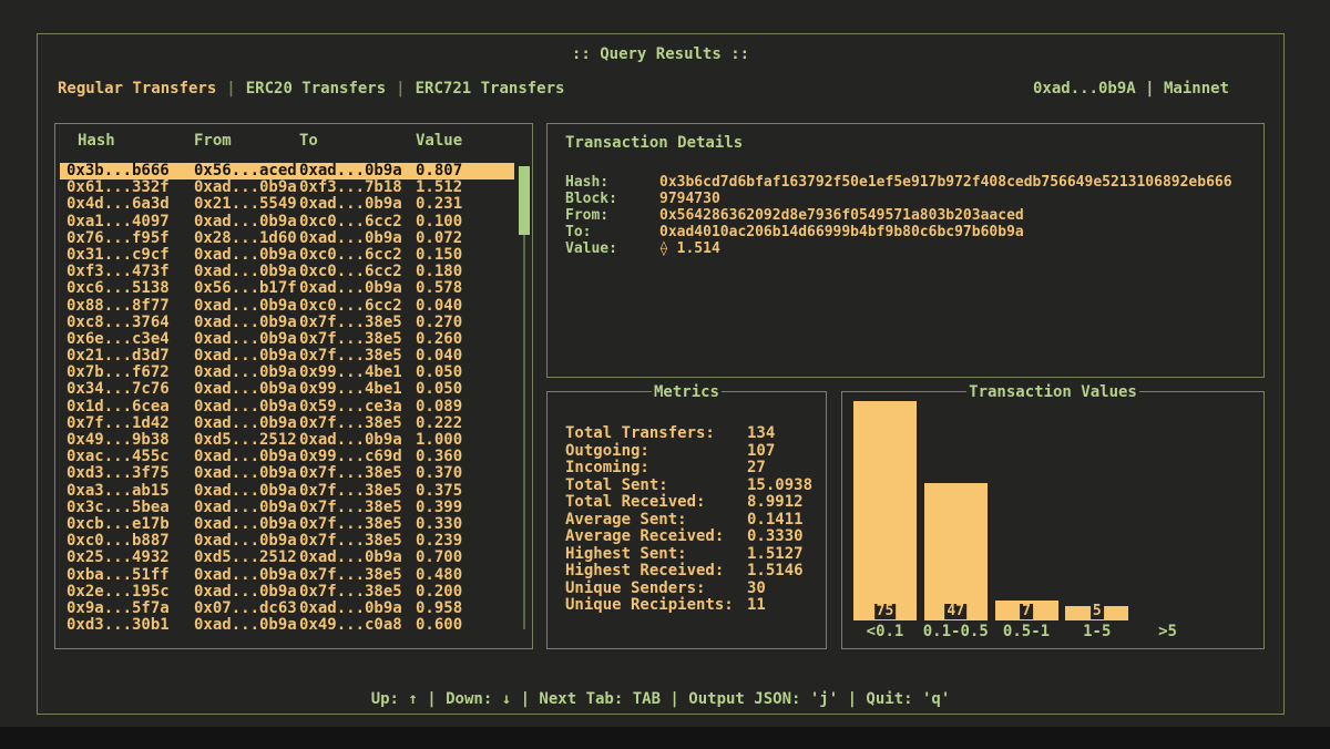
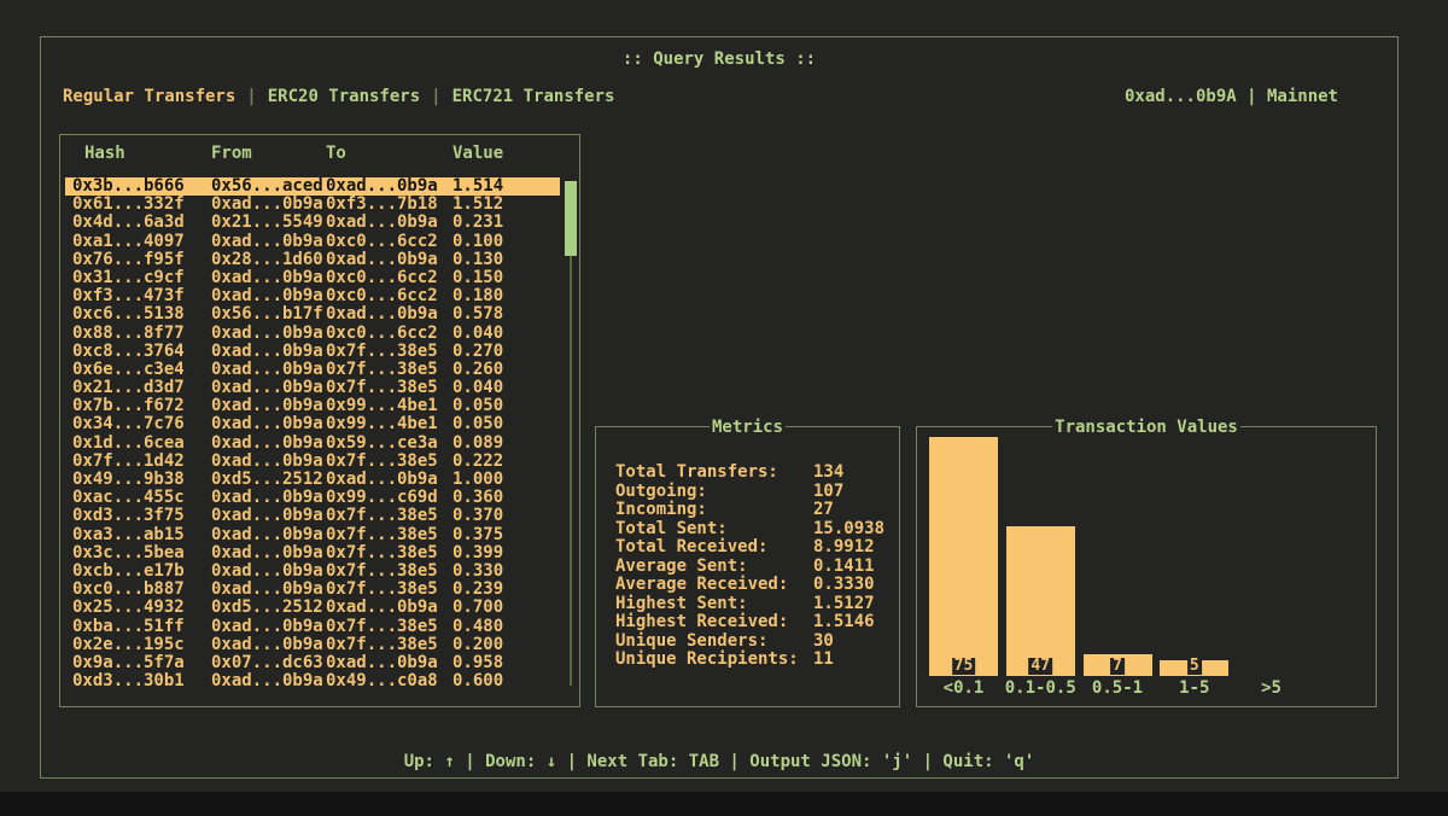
  :: Query Results ::
  Regular Transfers | ERC20 Transfers | ERC721 Transfers
  0xad...0b9A | Mainnet
  Hash
  From
  To
  Value
  0x3b...b666
  0x56...aced
  0xad...0b9a
- 0.807
+ 1.514
  0x61...332f
  0xad...0b9a
  0xf3...7b18
  1.512
  0x4d...6a3d
  0x21...5549
  0xad...0b9a
  0.231
  0xa1...4097
  0xad...0b9a
  0xc0...6cc2
  0.100
  0x76...f95f
  0x28...1d60
  0xad...0b9a
- 0.072
+ 0.130
  0x31...c9cf
  0xad...0b9a
  0xc0...6cc2
  0.150
  0xf3...473f
  0xad...0b9a
  0xc0...6cc2
  0.180
  0xc6...5138
  0x56...b17f
  0xad...0b9a
  0.578
  0x88...8f77
  0xad...0b9a
  0xc0...6cc2
  0.040
  0xc8...3764
  0xad...0b9a
  0x7f...38e5
  0.270
  0x6e...c3e4
  0xad...0b9a
  0x7f...38e5
  0.260
  0x21...d3d7
  0xad...0b9a
  0x7f...38e5
  0.040
  0x7b...f672
  0xad...0b9a
  0x99...4be1
  0.050
  0x34...7c76
  0xad...0b9a
  0x99...4be1
  0.050
  0x1d...6cea
  0xad...0b9a
  0x59...ce3a
  0.089
  0x7f...1d42
  0xad...0b9a
  0x7f...38e5
  0.222
  0x49...9b38
  0xd5...2512
  0xad...0b9a
  1.000
  0xac...455c
  0xad...0b9a
  0x99...c69d
  0.360
  0xd3...3f75
  0xad...0b9a
  0x7f...38e5
  0.370
  0xa3...ab15
  0xad...0b9a
  0x7f...38e5
  0.375
  0x3c...5bea
  0xad...0b9a
  0x7f...38e5
  0.399
  0xcb...e17b
  0xad...0b9a
  0x7f...38e5
  0.330
  0xc0...b887
  0xad...0b9a
  0x7f...38e5
  0.239
  0x25...4932
  0xd5...2512
  0xad...0b9a
  0.700
  0xba...51ff
  0xad...0b9a
  0x7f...38e5
  0.480
  0x2e...195c
  0xad...0b9a
  0x7f...38e5
  0.200
  0x9a...5f7a
  0x07...dc63
  0xad...0b9a
  0.958
  0xd3...30b1
  0xad...0b9a
  0x49...c0a8
  0.600
- Transaction Details
- Hash: 0x3b6cd7d6bfaf163792f50e1ef5e917b972f408cedb756649e5213106892eb666
- Block: 9794730
- From: 0x564286362092d8e7936f0549571a803b203aaced
- To: 0xad4010ac206b14d66999b4bf9b80c6bc97b60b9a
- Value: ⟠ 1.514
  Metrics
  Total Transfers: 134
  Outgoing: 107
  Incoming: 27
  Total Sent: 15.0938
  Total Received: 8.9912
  Average Sent: 0.1411
  Average Received: 0.3330
  Highest Sent: 1.5127
  Highest Received: 1.5146
  Unique Senders: 30
  Unique Recipients: 11
  Transaction Values
  75
  <0.1
  47
  0.1-0.5
  7
  0.5-1
  5
  1-5
  >5
  Up: ↑ | Down: ↓ | Next Tab: TAB | Output JSON: 'j' | Quit: 'q'
